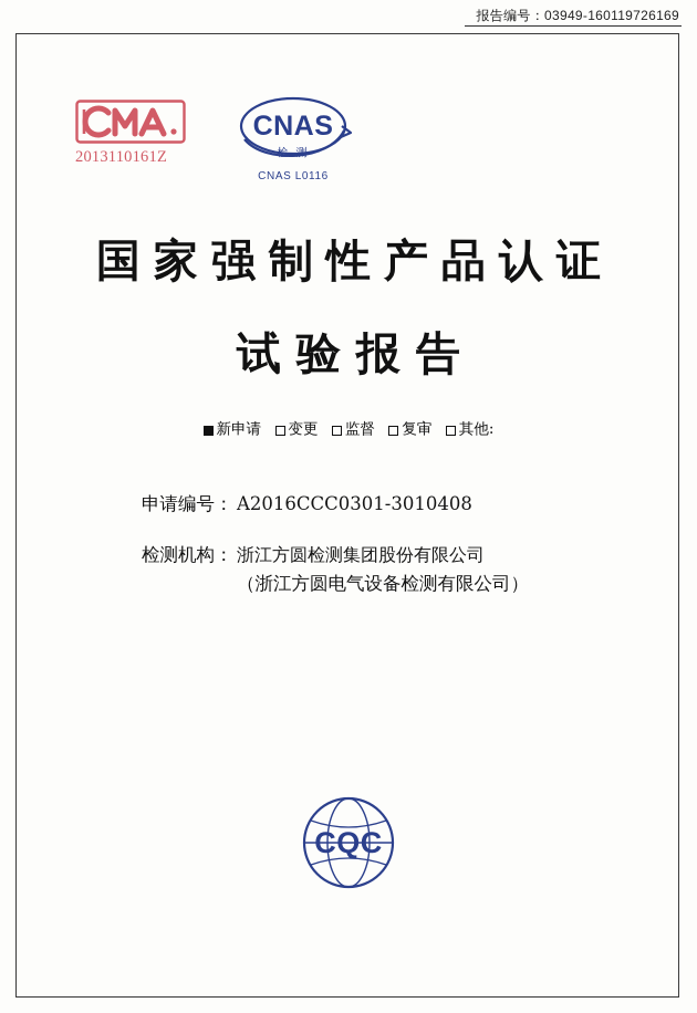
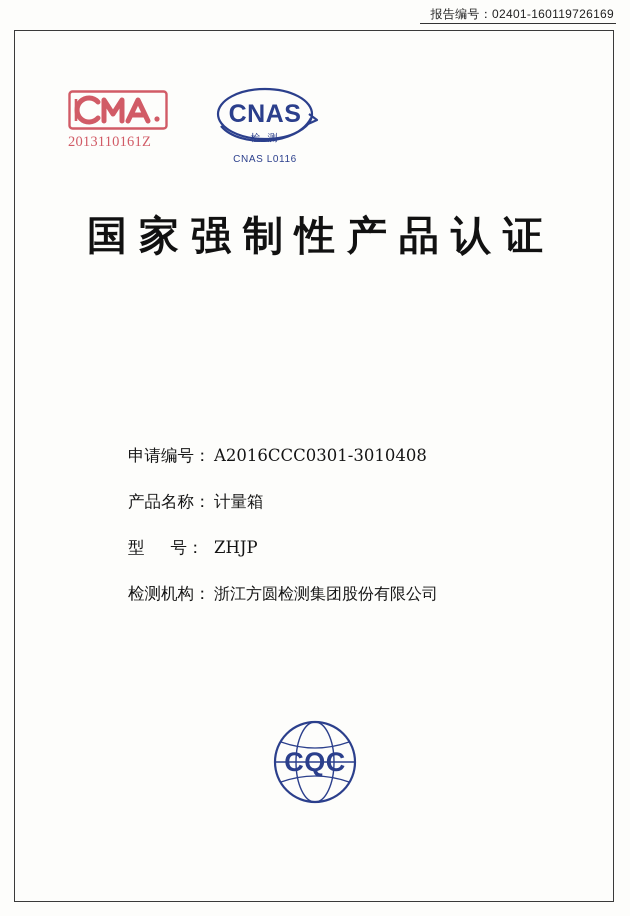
- 报告编号：03949-160119726169
+ 报告编号：02401-160119726169
  2013110161Z
  CNAS
  检 测
  CNAS L0116
  国家强制性产品认证
- 试验报告
- 新申请 变更 监督 复审 其他:
  申请编号： A2016CCC0301-3010408
+ 产品名称： 计量箱
+ 型 号： ZHJP
  检测机构： 浙江方圆检测集团股份有限公司
- （浙江方圆电气设备检测有限公司）
  CQC
